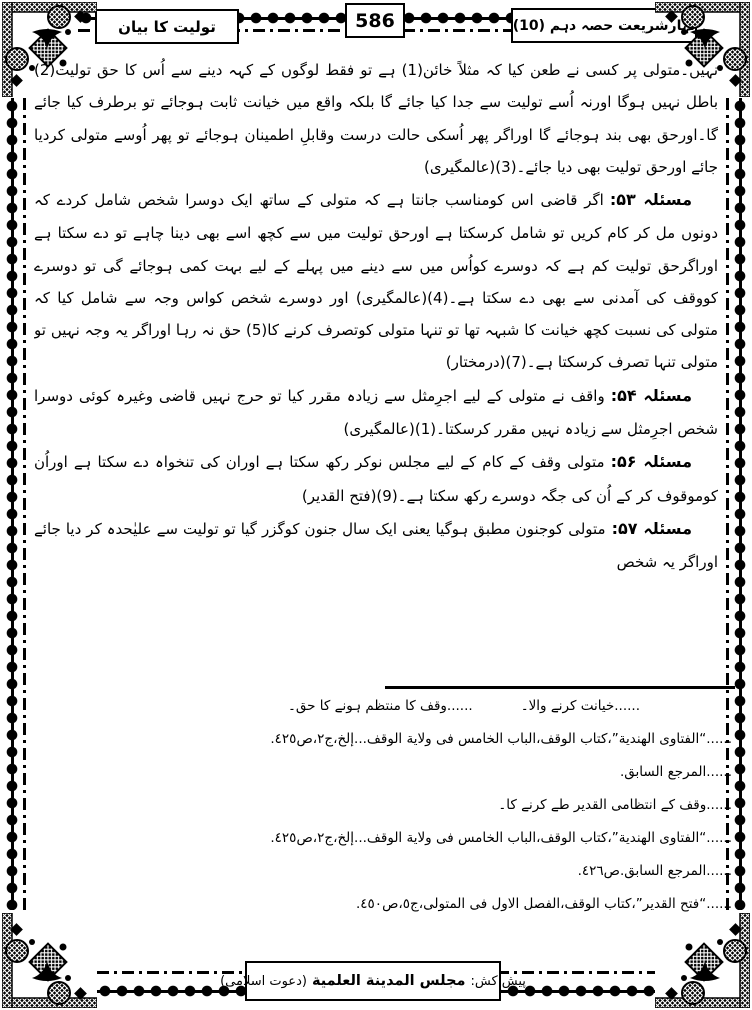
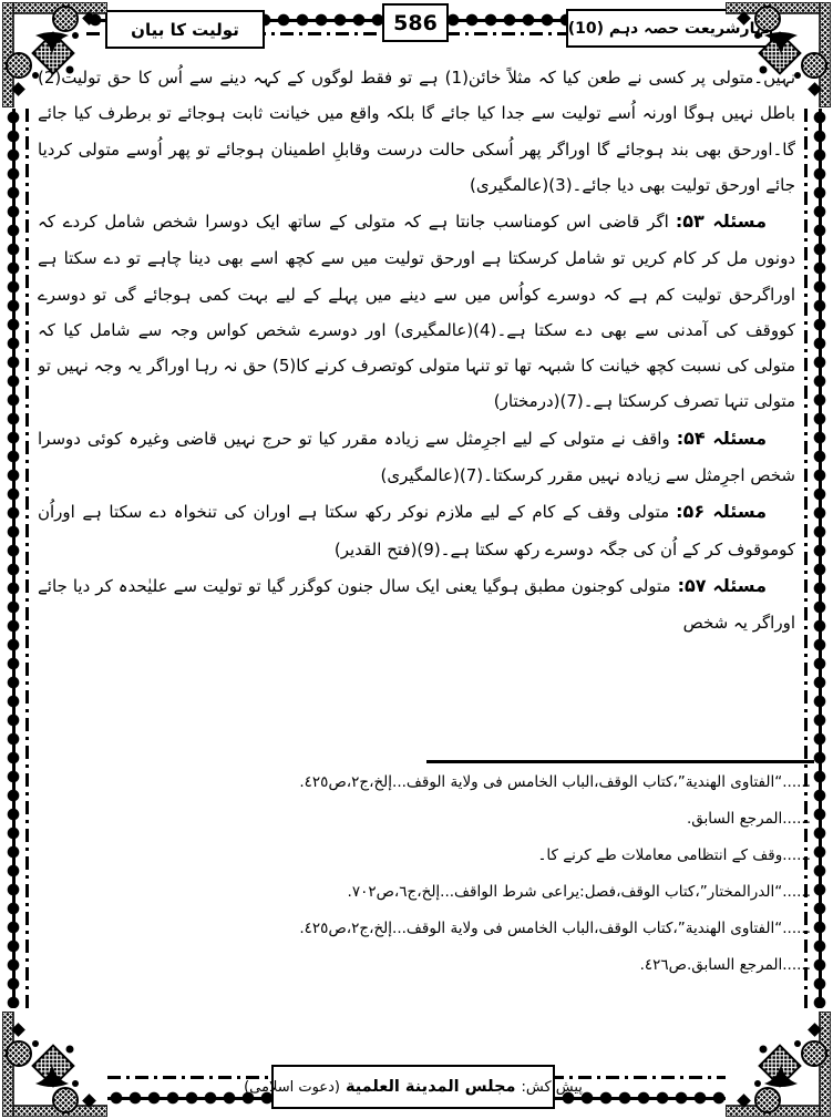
  ارشریعت حصہ دہم (10)
  586
  تولیت کا بیان
  نہیں۔متولی پر کسی نے طعن کیا کہ مثلاً خائن(1) ہے تو فقط لوگوں کے کہہ دینے سے اُس کا حق تولیت(2) باطل نہیں ہوگا اورنہ اُسے تولیت سے جدا کیا جائے گا بلکہ واقع میں خیانت ثابت ہوجائے تو برطرف کیا جائے گا۔اورحق بھی بند ہوجائے گا اوراگر پھر اُسکی حالت درست وقابلِ اطمینان ہوجائے تو پھر اُوسے متولی کردیا جائے اورحق تولیت بھی دیا جائے۔(3)(عالمگیری)
  مسئلہ ۵۳:اگر قاضی اس کومناسب جانتا ہے کہ متولی کے ساتھ ایک دوسرا شخص شامل کردے کہ دونوں مل کر کام کریں تو شامل کرسکتا ہے اورحق تولیت میں سے کچھ اسے بھی دینا چاہے تو دے سکتا ہے اوراگرحق تولیت کم ہے کہ دوسرے کواُس میں سے دینے میں پہلے کے لیے بہت کمی ہوجائے گی تو دوسرے کووقف کی آمدنی سے بھی دے سکتا ہے۔(4)(عالمگیری) اور دوسرے شخص کواس وجہ سے شامل کیا کہ متولی کی نسبت کچھ خیانت کا شبہہ تھا تو تنہا متولی کوتصرف کرنے کا(5) حق نہ رہا اوراگر یہ وجہ نہیں تو متولی تنہا تصرف کرسکتا ہے۔(7)(درمختار)
- مسئلہ ۵۴:واقف نے متولی کے لیے اجرِمثل سے زیادہ مقرر کیا تو حرج نہیں قاضی وغیرہ کوئی دوسرا شخص اجرِمثل سے زیادہ نہیں مقرر کرسکتا۔(1)(عالمگیری)
+ مسئلہ ۵۴:واقف نے متولی کے لیے اجرِمثل سے زیادہ مقرر کیا تو حرج نہیں قاضی وغیرہ کوئی دوسرا شخص اجرِمثل سے زیادہ نہیں مقرر کرسکتا۔(7)(عالمگیری)
- مسئلہ ۵۶:متولی وقف کے کام کے لیے مجلس نوکر رکھ سکتا ہے اوران کی تنخواہ دے سکتا ہے اوراُن کوموقوف کر کے اُن کی جگہ دوسرے رکھ سکتا ہے۔(9)(فتح القدیر)
+ مسئلہ ۵۶:متولی وقف کے کام کے لیے ملازم نوکر رکھ سکتا ہے اوران کی تنخواہ دے سکتا ہے اوراُن کوموقوف کر کے اُن کی جگہ دوسرے رکھ سکتا ہے۔(9)(فتح القدیر)
  مسئلہ ۵۷:متولی کوجنون مطبق ہوگیا یعنی ایک سال جنون کوگزر گیا تو تولیت سے علیٰحدہ کر دیا جائے اوراگر یہ شخص
- ......خیانت کرنے والا۔
- ......وقف کا منتظم ہونے کا حق۔
  ......“الفتاوى الهندية”،كتاب الوقف،الباب الخامس فى ولاية الوقف...إلخ،ج٢،ص٤٢٥.
  ......المرجع السابق.
- ......وقف کے انتظامی القدیر طے کرنے کا۔
+ ......وقف کے انتظامی معاملات طے کرنے کا۔
+ ......“الدرالمختار”،كتاب الوقف،فصل:يراعى شرط الواقف...إلخ،ج٦،ص٧٠٢.
  ......“الفتاوى الهندية”،كتاب الوقف،الباب الخامس فى ولاية الوقف...إلخ،ج٢،ص٤٢٥.
  ......المرجع السابق.ص٤٢٦.
- ......“فتح القدير”،كتاب الوقف،الفصل الاول فى المتولى،ج٥،ص٤٥٠.
  پیش کش:
  مجلس المدینة العلمیة
  (دعوت اسلامی)
